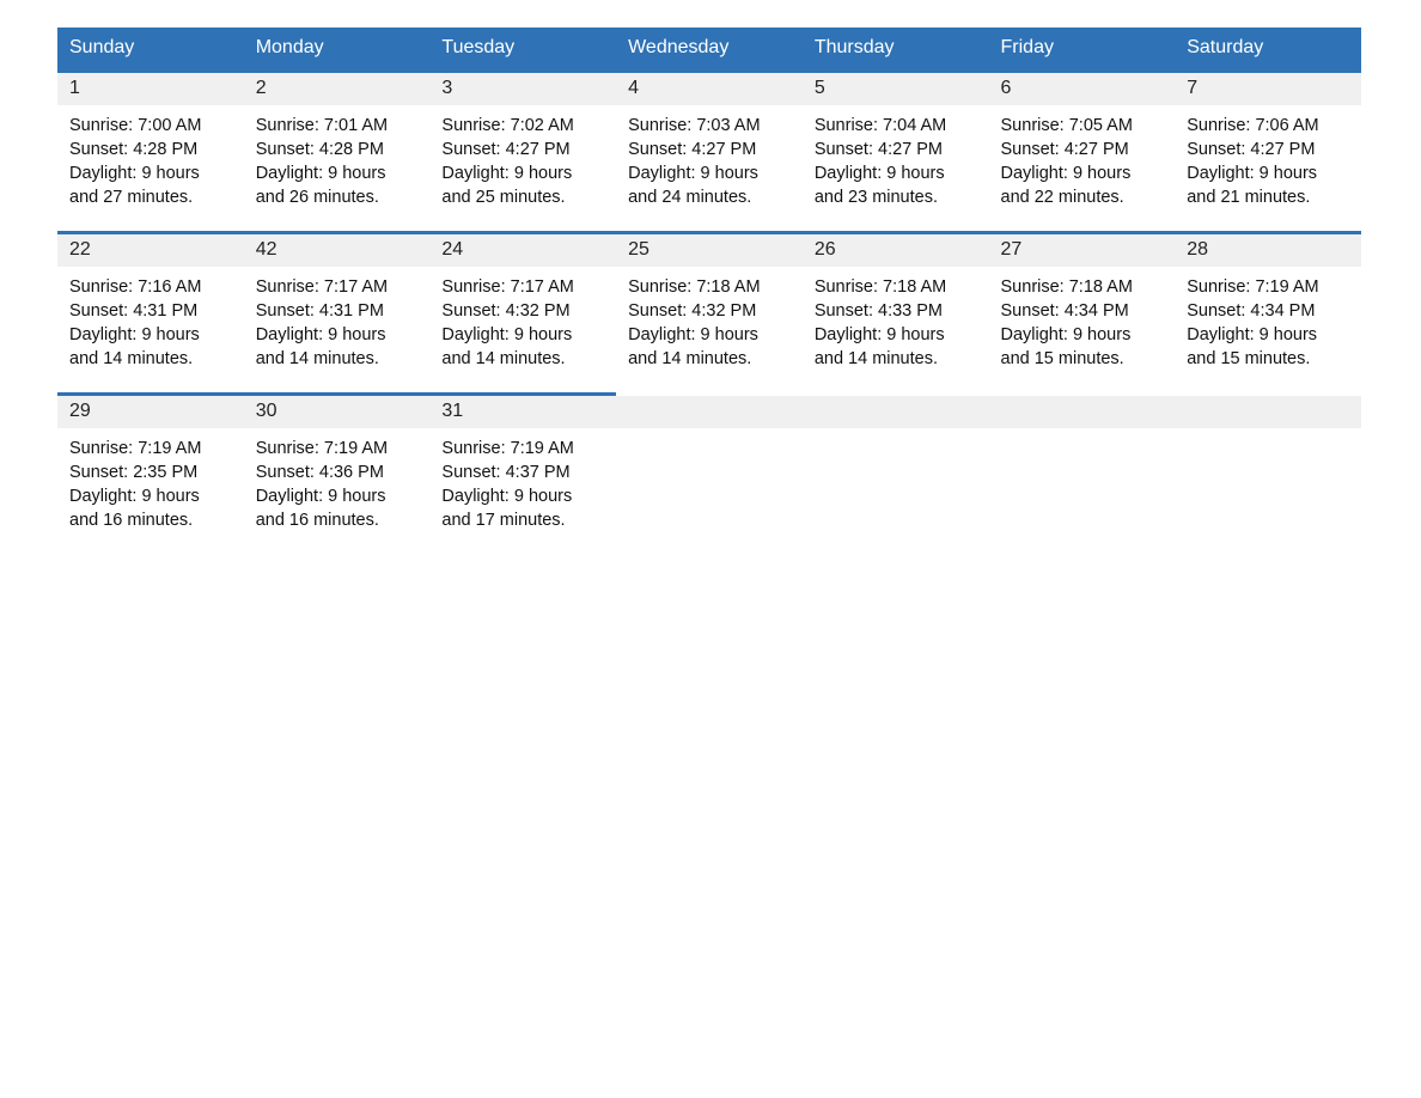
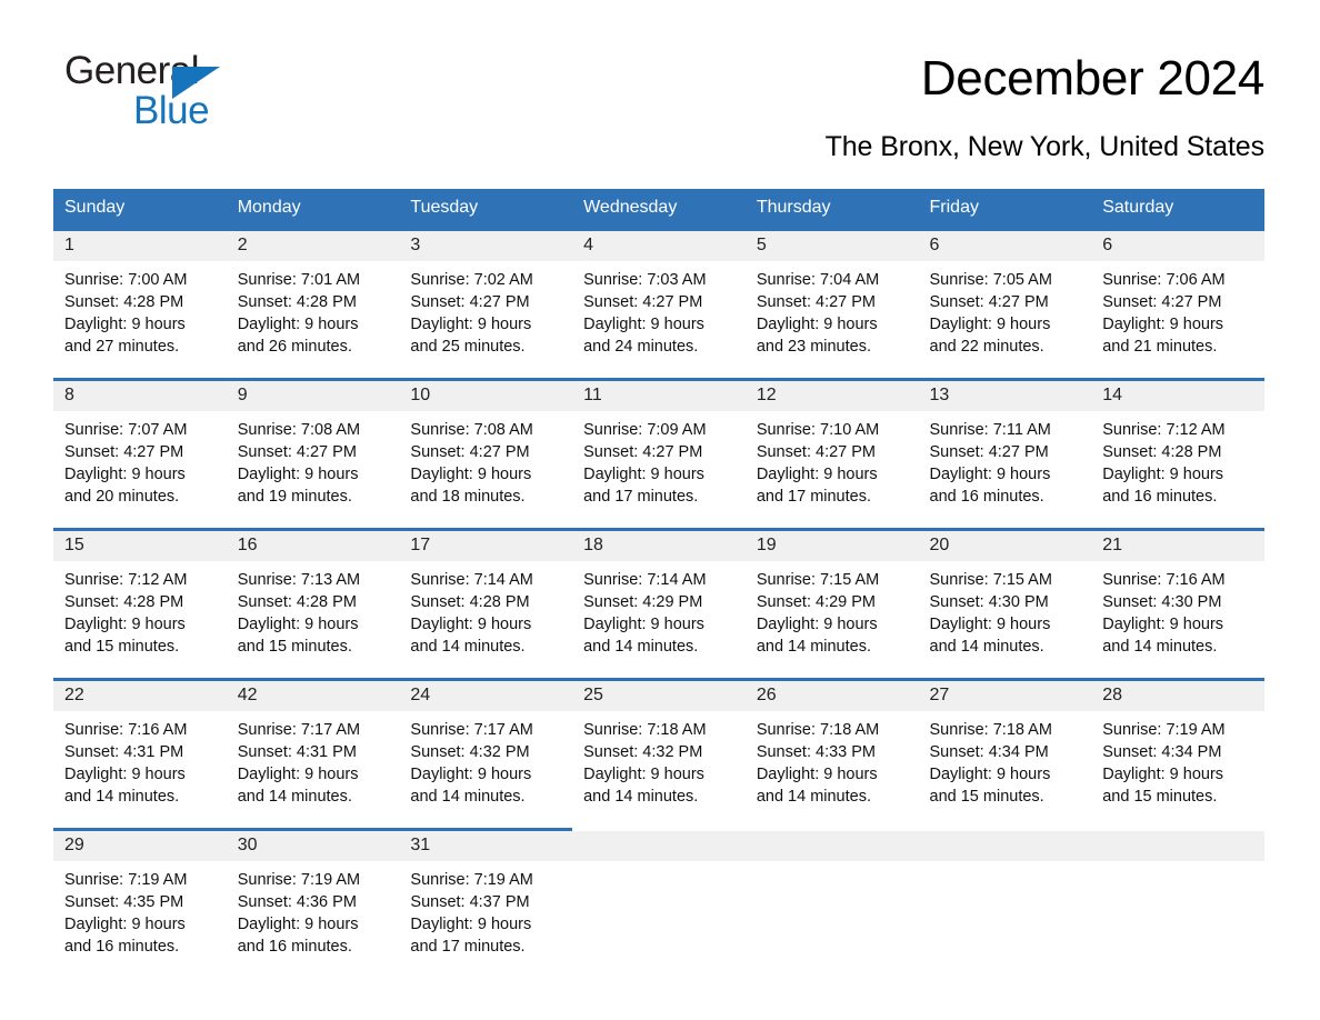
+ General
+ Blue
+ December 2024
+ The Bronx, New York, United States
  Sunday	Monday	Tuesday	Wednesday	Thursday	Friday	Saturday
- 1Sunrise: 7:00 AMSunset: 4:28 PMDaylight: 9 hoursand 27 minutes.	2Sunrise: 7:01 AMSunset: 4:28 PMDaylight: 9 hoursand 26 minutes.	3Sunrise: 7:02 AMSunset: 4:27 PMDaylight: 9 hoursand 25 minutes.	4Sunrise: 7:03 AMSunset: 4:27 PMDaylight: 9 hoursand 24 minutes.	5Sunrise: 7:04 AMSunset: 4:27 PMDaylight: 9 hoursand 23 minutes.	6Sunrise: 7:05 AMSunset: 4:27 PMDaylight: 9 hoursand 22 minutes.	7Sunrise: 7:06 AMSunset: 4:27 PMDaylight: 9 hoursand 21 minutes.
+ 1Sunrise: 7:00 AMSunset: 4:28 PMDaylight: 9 hoursand 27 minutes.	2Sunrise: 7:01 AMSunset: 4:28 PMDaylight: 9 hoursand 26 minutes.	3Sunrise: 7:02 AMSunset: 4:27 PMDaylight: 9 hoursand 25 minutes.	4Sunrise: 7:03 AMSunset: 4:27 PMDaylight: 9 hoursand 24 minutes.	5Sunrise: 7:04 AMSunset: 4:27 PMDaylight: 9 hoursand 23 minutes.	6Sunrise: 7:05 AMSunset: 4:27 PMDaylight: 9 hoursand 22 minutes.	6Sunrise: 7:06 AMSunset: 4:27 PMDaylight: 9 hoursand 21 minutes.
+ 8Sunrise: 7:07 AMSunset: 4:27 PMDaylight: 9 hoursand 20 minutes.	9Sunrise: 7:08 AMSunset: 4:27 PMDaylight: 9 hoursand 19 minutes.	10Sunrise: 7:08 AMSunset: 4:27 PMDaylight: 9 hoursand 18 minutes.	11Sunrise: 7:09 AMSunset: 4:27 PMDaylight: 9 hoursand 17 minutes.	12Sunrise: 7:10 AMSunset: 4:27 PMDaylight: 9 hoursand 17 minutes.	13Sunrise: 7:11 AMSunset: 4:27 PMDaylight: 9 hoursand 16 minutes.	14Sunrise: 7:12 AMSunset: 4:28 PMDaylight: 9 hoursand 16 minutes.
+ 15Sunrise: 7:12 AMSunset: 4:28 PMDaylight: 9 hoursand 15 minutes.	16Sunrise: 7:13 AMSunset: 4:28 PMDaylight: 9 hoursand 15 minutes.	17Sunrise: 7:14 AMSunset: 4:28 PMDaylight: 9 hoursand 14 minutes.	18Sunrise: 7:14 AMSunset: 4:29 PMDaylight: 9 hoursand 14 minutes.	19Sunrise: 7:15 AMSunset: 4:29 PMDaylight: 9 hoursand 14 minutes.	20Sunrise: 7:15 AMSunset: 4:30 PMDaylight: 9 hoursand 14 minutes.	21Sunrise: 7:16 AMSunset: 4:30 PMDaylight: 9 hoursand 14 minutes.
  22Sunrise: 7:16 AMSunset: 4:31 PMDaylight: 9 hoursand 14 minutes.	42Sunrise: 7:17 AMSunset: 4:31 PMDaylight: 9 hoursand 14 minutes.	24Sunrise: 7:17 AMSunset: 4:32 PMDaylight: 9 hoursand 14 minutes.	25Sunrise: 7:18 AMSunset: 4:32 PMDaylight: 9 hoursand 14 minutes.	26Sunrise: 7:18 AMSunset: 4:33 PMDaylight: 9 hoursand 14 minutes.	27Sunrise: 7:18 AMSunset: 4:34 PMDaylight: 9 hoursand 15 minutes.	28Sunrise: 7:19 AMSunset: 4:34 PMDaylight: 9 hoursand 15 minutes.
- 29Sunrise: 7:19 AMSunset: 2:35 PMDaylight: 9 hoursand 16 minutes.	30Sunrise: 7:19 AMSunset: 4:36 PMDaylight: 9 hoursand 16 minutes.	31Sunrise: 7:19 AMSunset: 4:37 PMDaylight: 9 hoursand 17 minutes.
+ 29Sunrise: 7:19 AMSunset: 4:35 PMDaylight: 9 hoursand 16 minutes.	30Sunrise: 7:19 AMSunset: 4:36 PMDaylight: 9 hoursand 16 minutes.	31Sunrise: 7:19 AMSunset: 4:37 PMDaylight: 9 hoursand 17 minutes.
